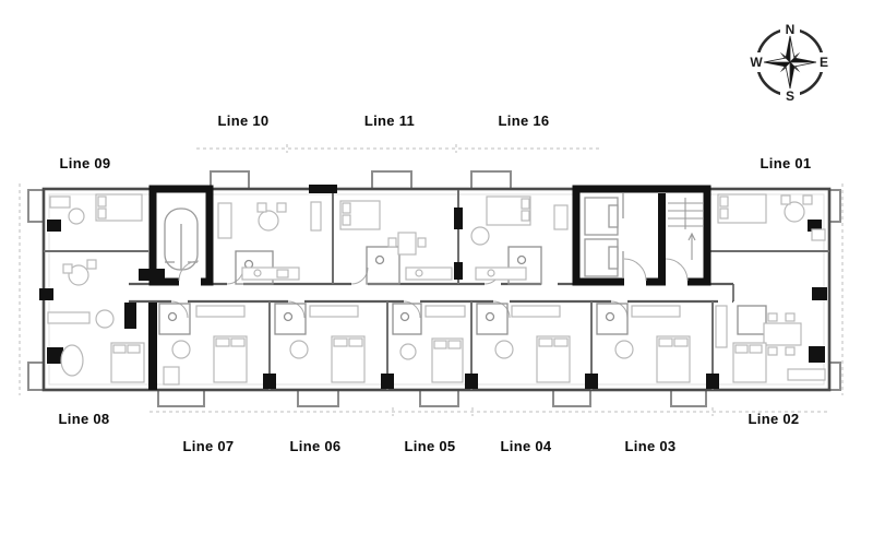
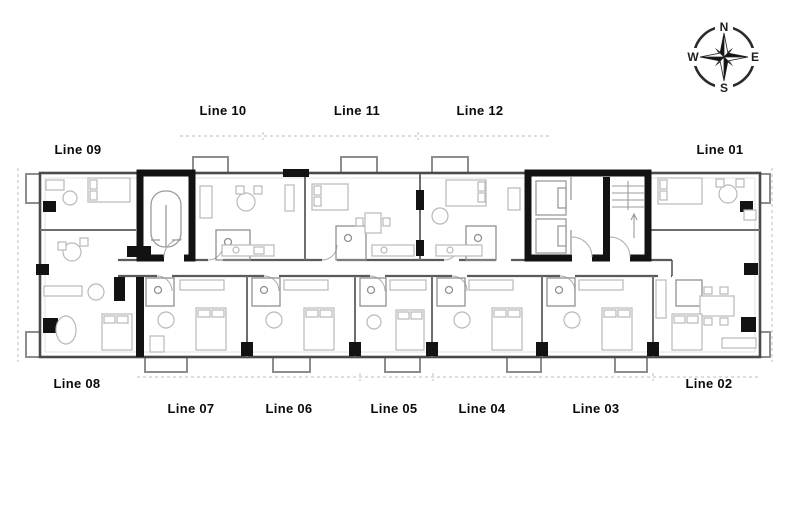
  N
  E
  S
  W
  Line 10
  Line 11
- Line 16
+ Line 12
  Line 09
  Line 01
  Line 08
  Line 02
  Line 07
  Line 06
  Line 05
  Line 04
  Line 03
